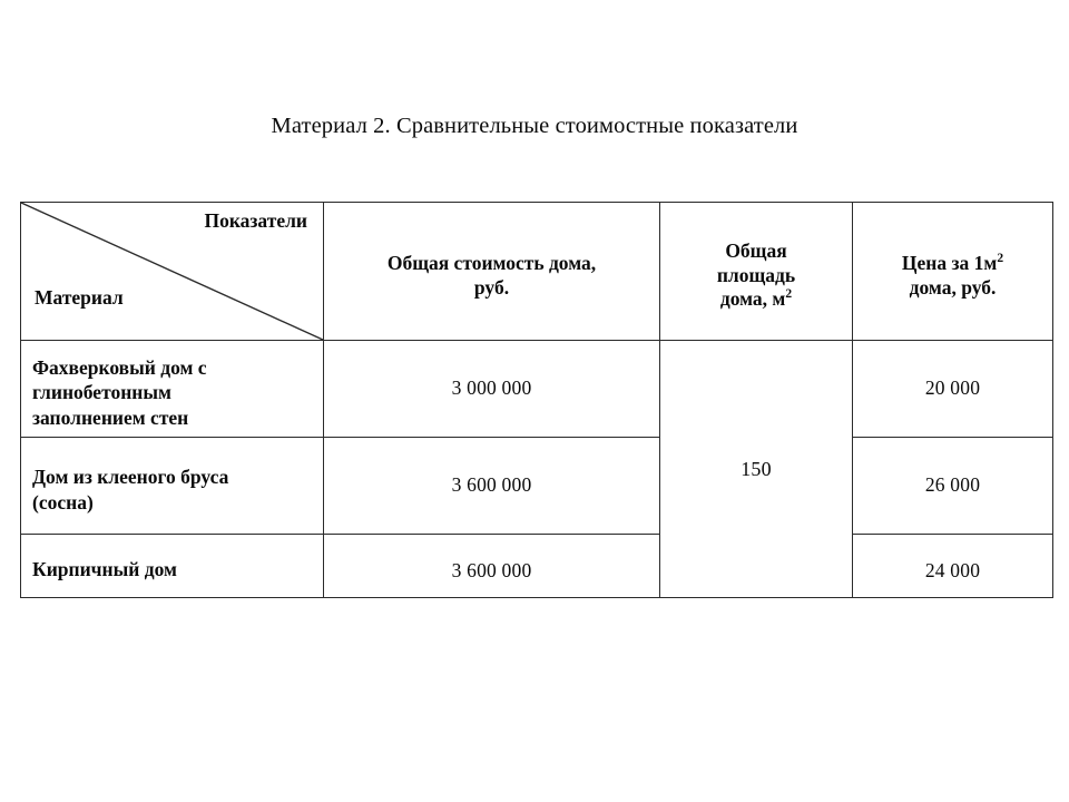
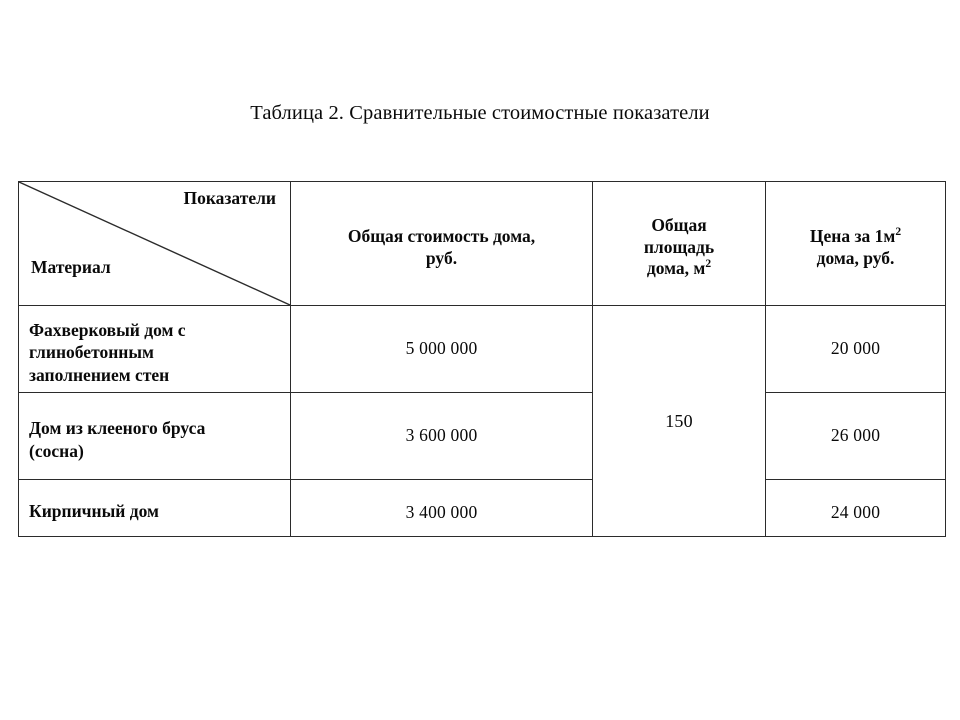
- Материал 2. Сравнительные стоимостные показатели
+ Таблица 2. Сравнительные стоимостные показатели
  Показатели Материал	Общая стоимость дома, руб.	Общая площадь дома, м2	Цена за 1м2 дома, руб.
- Фахверковый дом с глинобетонным заполнением стен	3 000 000	150	20 000
+ Фахверковый дом с глинобетонным заполнением стен	5 000 000	150	20 000
  Дом из клееного бруса (сосна)	3 600 000	26 000
- Кирпичный дом	3 600 000	24 000
+ Кирпичный дом	3 400 000	24 000
